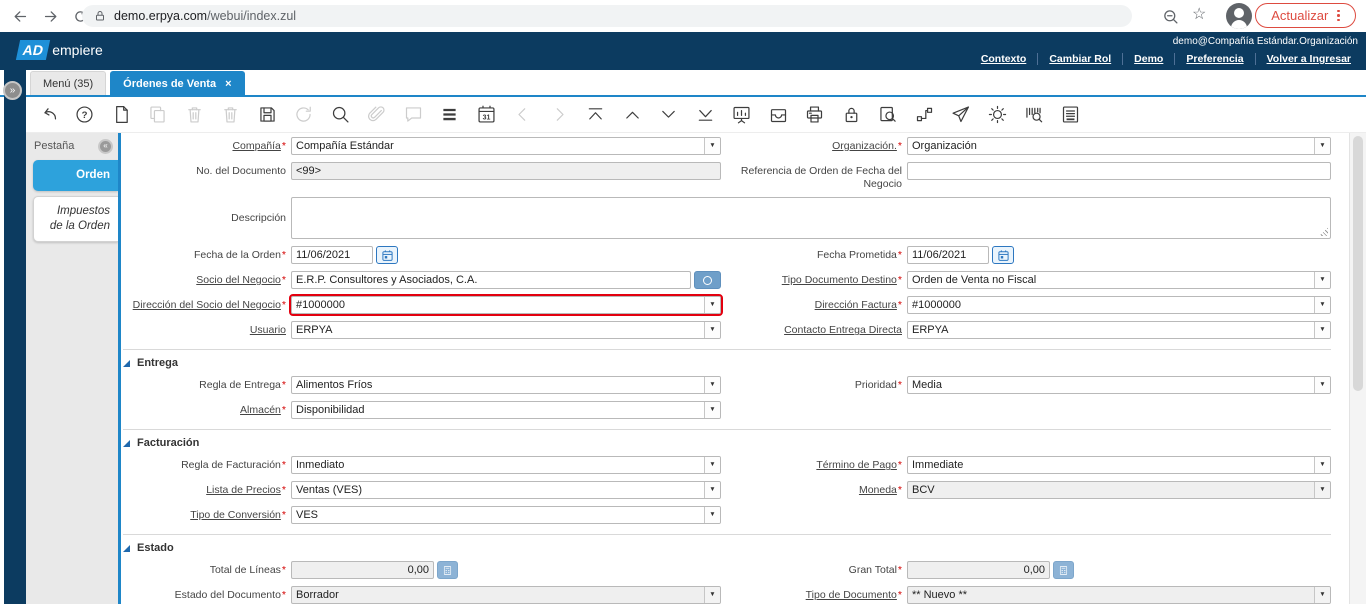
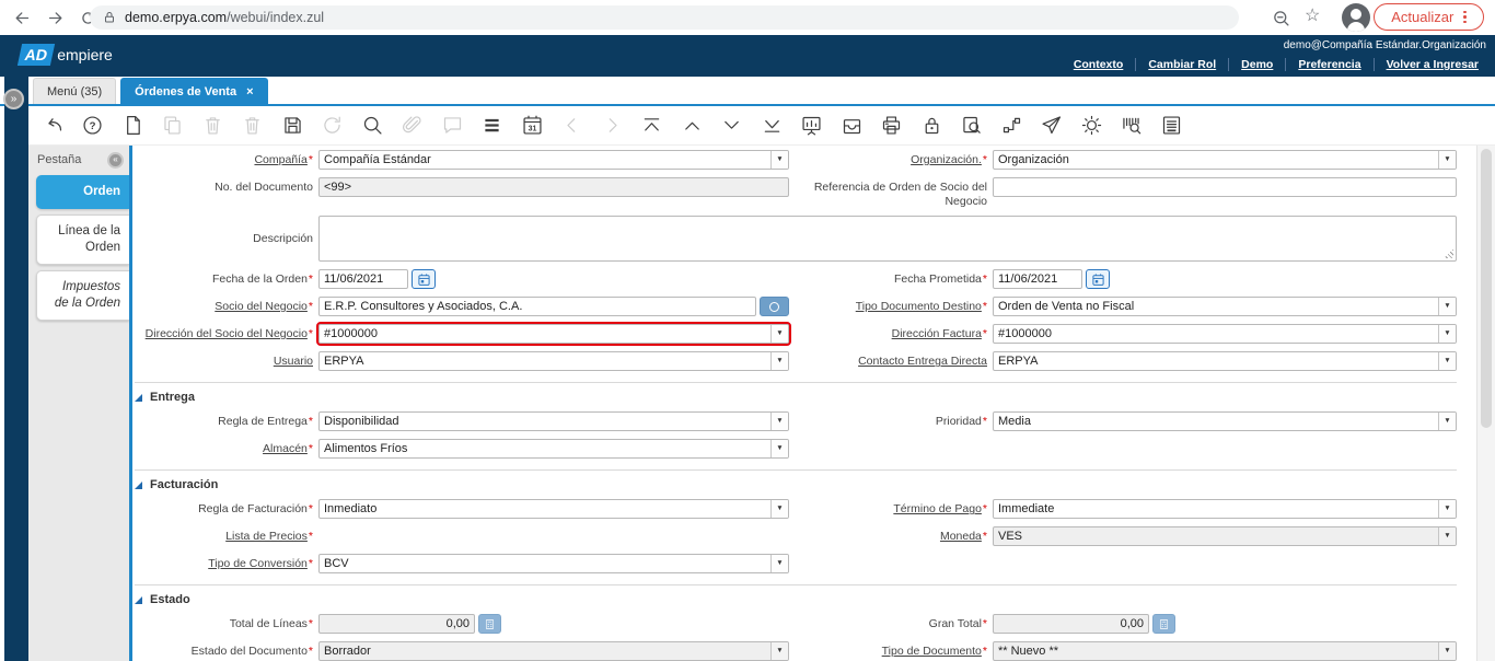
  demo.erpya.com/webui/index.zul
  ☆
  Actualizar
  empiere
  demo@Compañía Estándar.Organización
  Contexto
  Cambiar Rol
  Demo
  Preferencia
  Volver a Ingresar
  Menú (35)
  Órdenes de Venta
  ×
  ?
  »
  Pestaña
  «
  Orden
+ Línea de la Orden
  Impuestos de la Orden
  Compañía*
  Compañía Estándar
  Organización.*
  Organización
  No. del Documento
  <99>
- Referencia de Orden de Fecha del Negocio
+ Referencia de Orden de Socio del Negocio
  Descripción
  Fecha de la Orden*
  11/06/2021
  Fecha Prometida*
  11/06/2021
  Socio del Negocio*
  E.R.P. Consultores y Asociados, C.A.
  Tipo Documento Destino*
  Orden de Venta no Fiscal
  Dirección del Socio del Negocio*
  #1000000
  Dirección Factura*
  #1000000
  Usuario
  ERPYA
  Contacto Entrega Directa
  ERPYA
  Entrega
  Regla de Entrega*
- Alimentos Fríos
+ Disponibilidad
  Prioridad*
  Media
  Almacén*
- Disponibilidad
+ Alimentos Fríos
  Facturación
  Regla de Facturación*
  Inmediato
  Término de Pago*
  Immediate
  Lista de Precios*
- Ventas (VES)
  Moneda*
- BCV
+ VES
  Tipo de Conversión*
- VES
+ BCV
  Estado
  Total de Líneas*
  0,00
  Gran Total*
  0,00
  Estado del Documento*
  Borrador
  Tipo de Documento*
  ** Nuevo **
